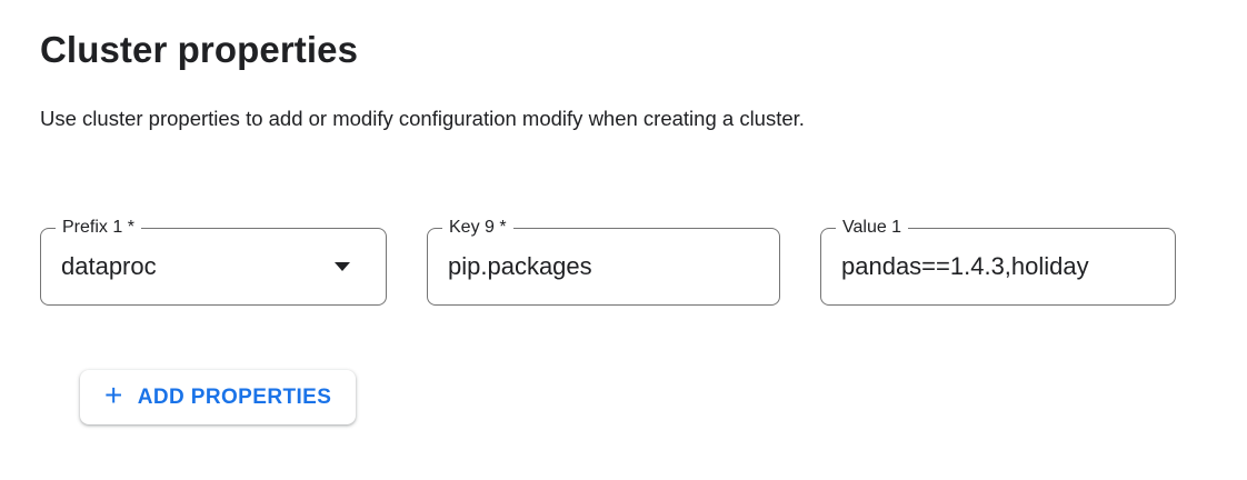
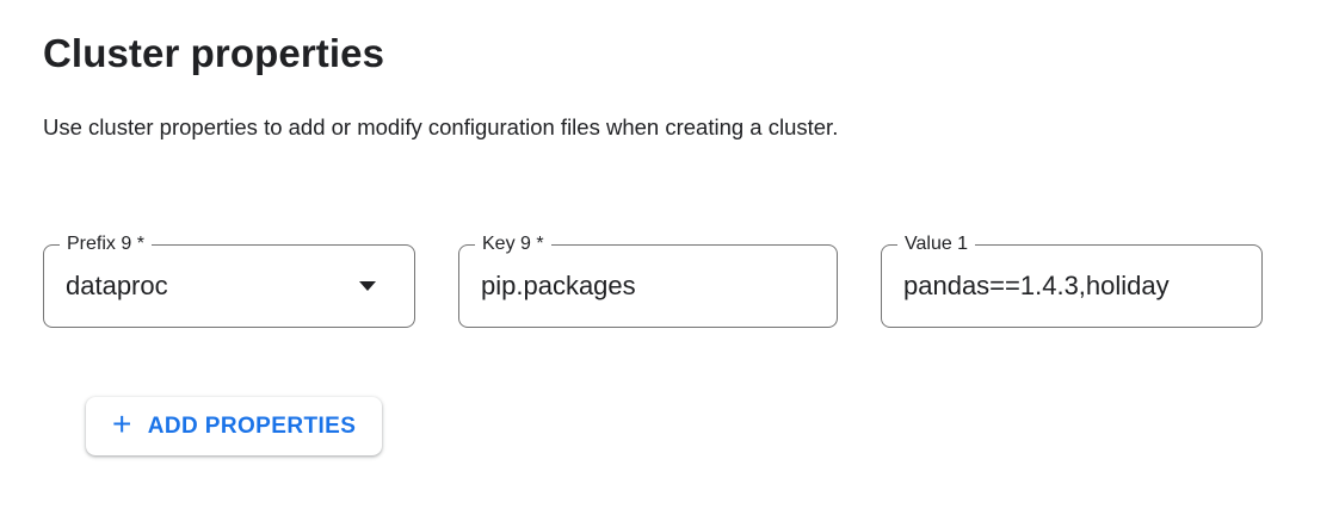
  Cluster properties
- Use cluster properties to add or modify configuration modify when creating a cluster.
+ Use cluster properties to add or modify configuration files when creating a cluster.
- Prefix 1 *
+ Prefix 9 *
  dataproc
  Key 9 *
  pip.packages
  Value 1
  pandas==1.4.3,holiday
  +
  ADD PROPERTIES
